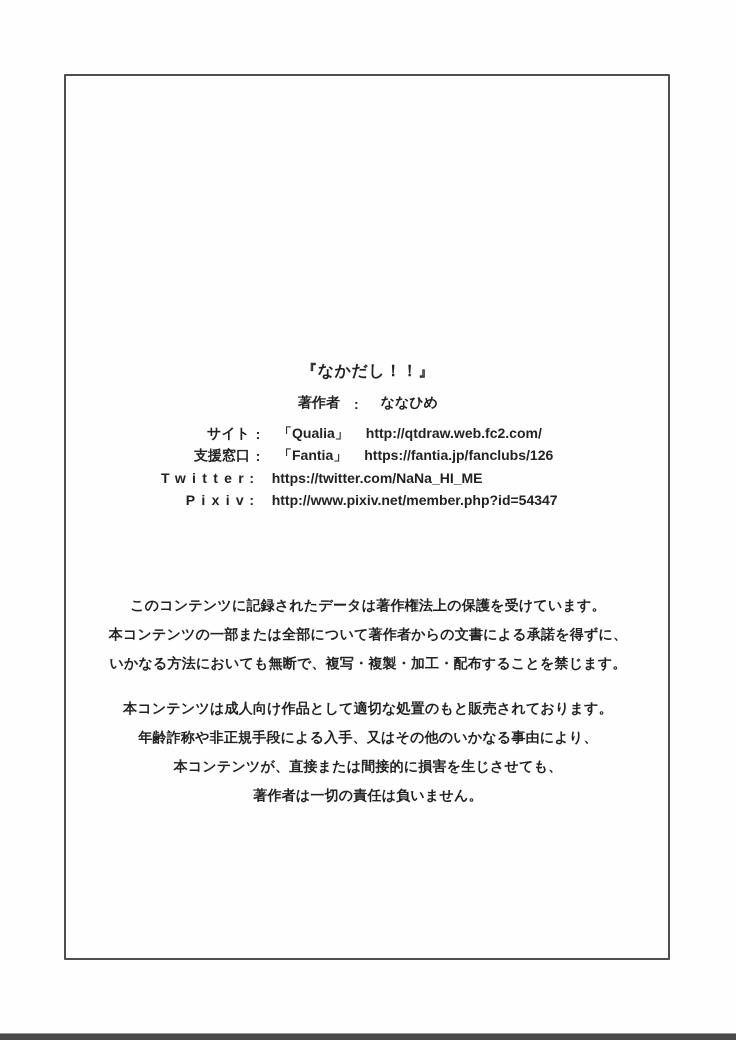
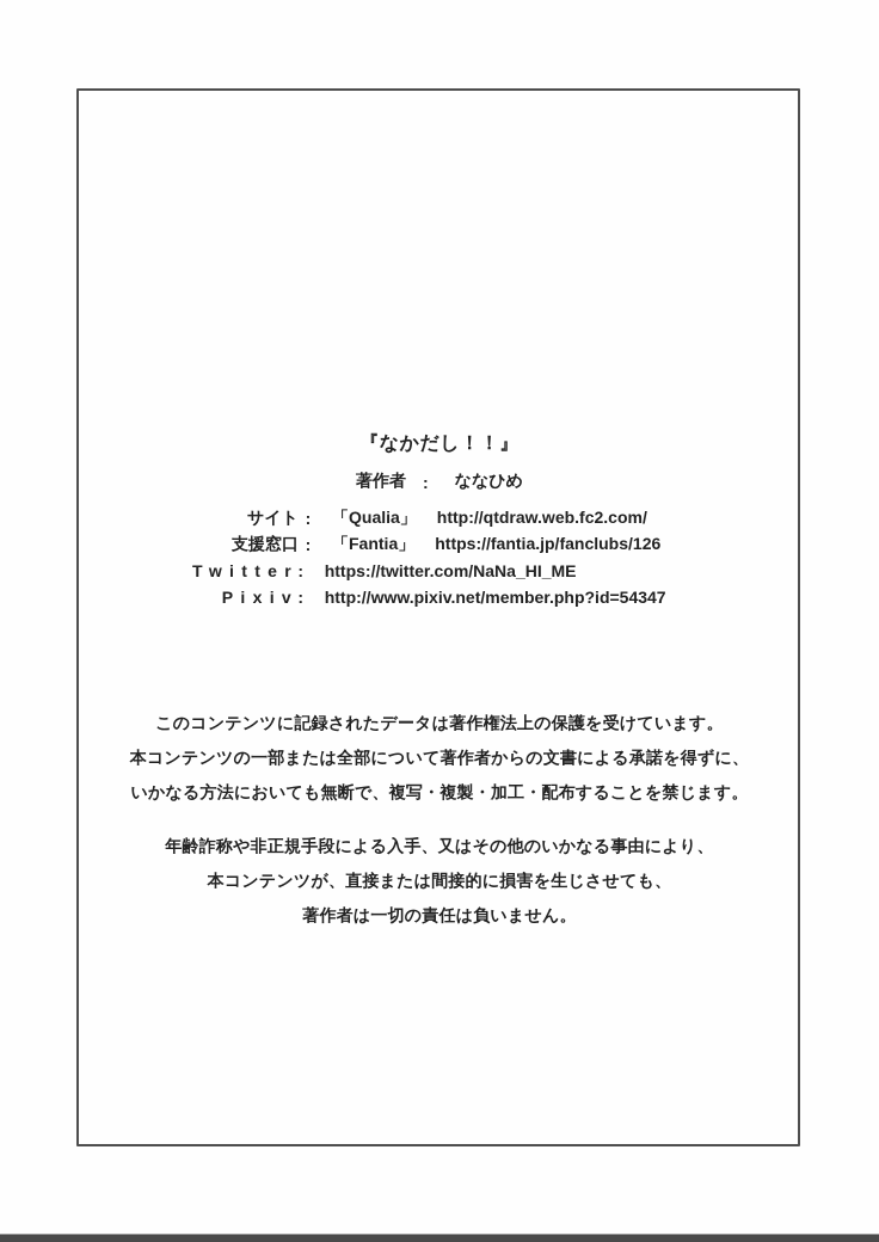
  『なかだし！！』
  著作者
  :
  ななひめ
  サイト
  :
  「Qualia」 http://qtdraw.web.fc2.com/
  支援窓口
  :
  「Fantia」 https://fantia.jp/fanclubs/126
  Twitter
  :
  https://twitter.com/NaNa_HI_ME
  Pixiv
  :
  http://www.pixiv.net/member.php?id=54347
  このコンテンツに記録されたデータは著作権法上の保護を受けています。
  本コンテンツの一部または全部について著作者からの文書による承諾を得ずに、
  いかなる方法においても無断で、複写・複製・加工・配布することを禁じます。
- 本コンテンツは成人向け作品として適切な処置のもと販売されております。
  年齢詐称や非正規手段による入手、又はその他のいかなる事由により、
  本コンテンツが、直接または間接的に損害を生じさせても、
  著作者は一切の責任は負いません。
